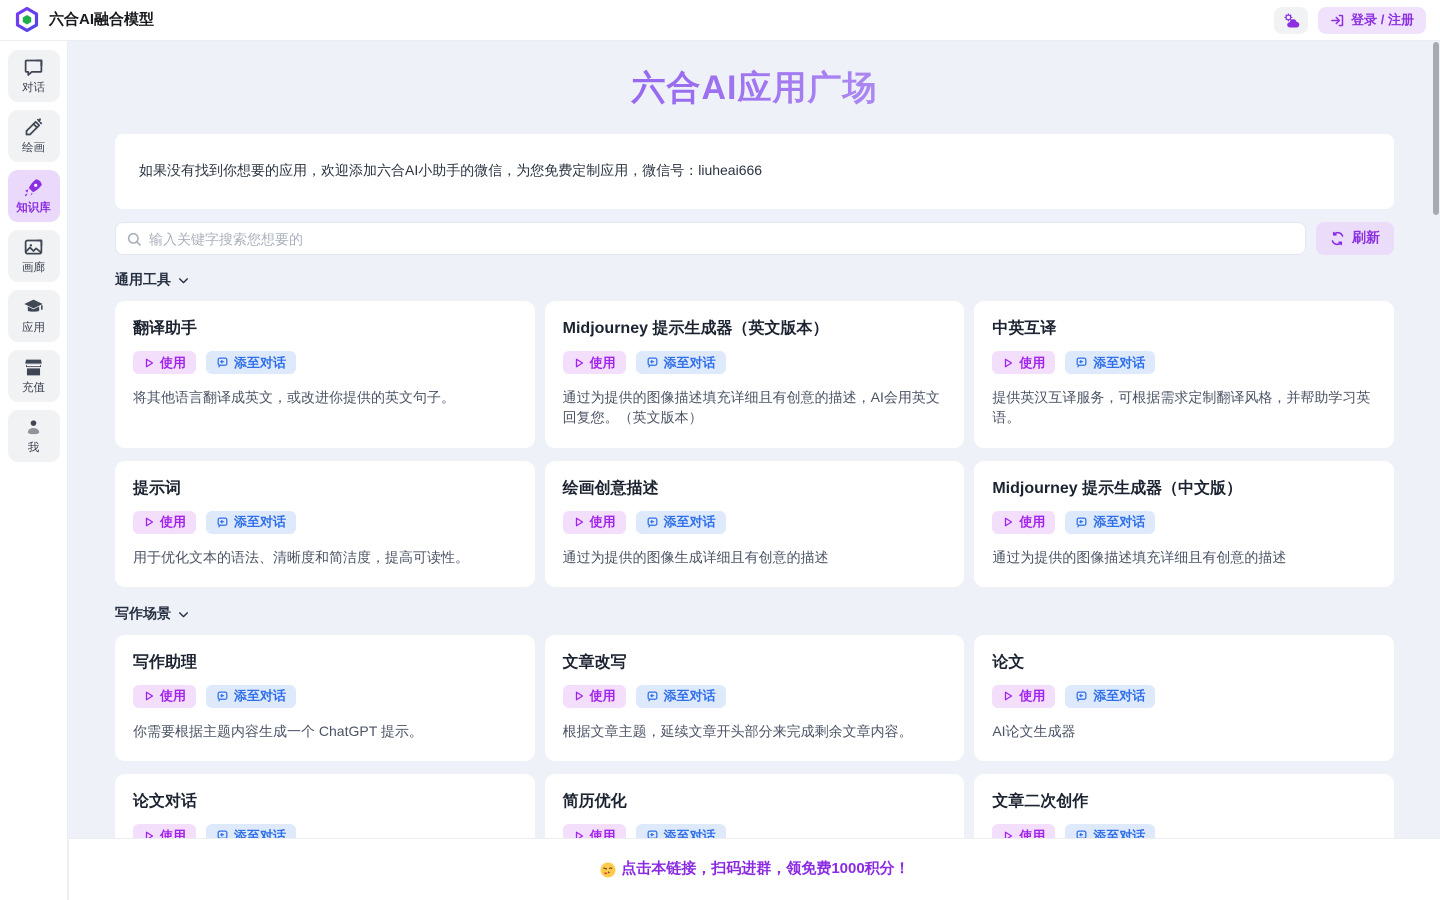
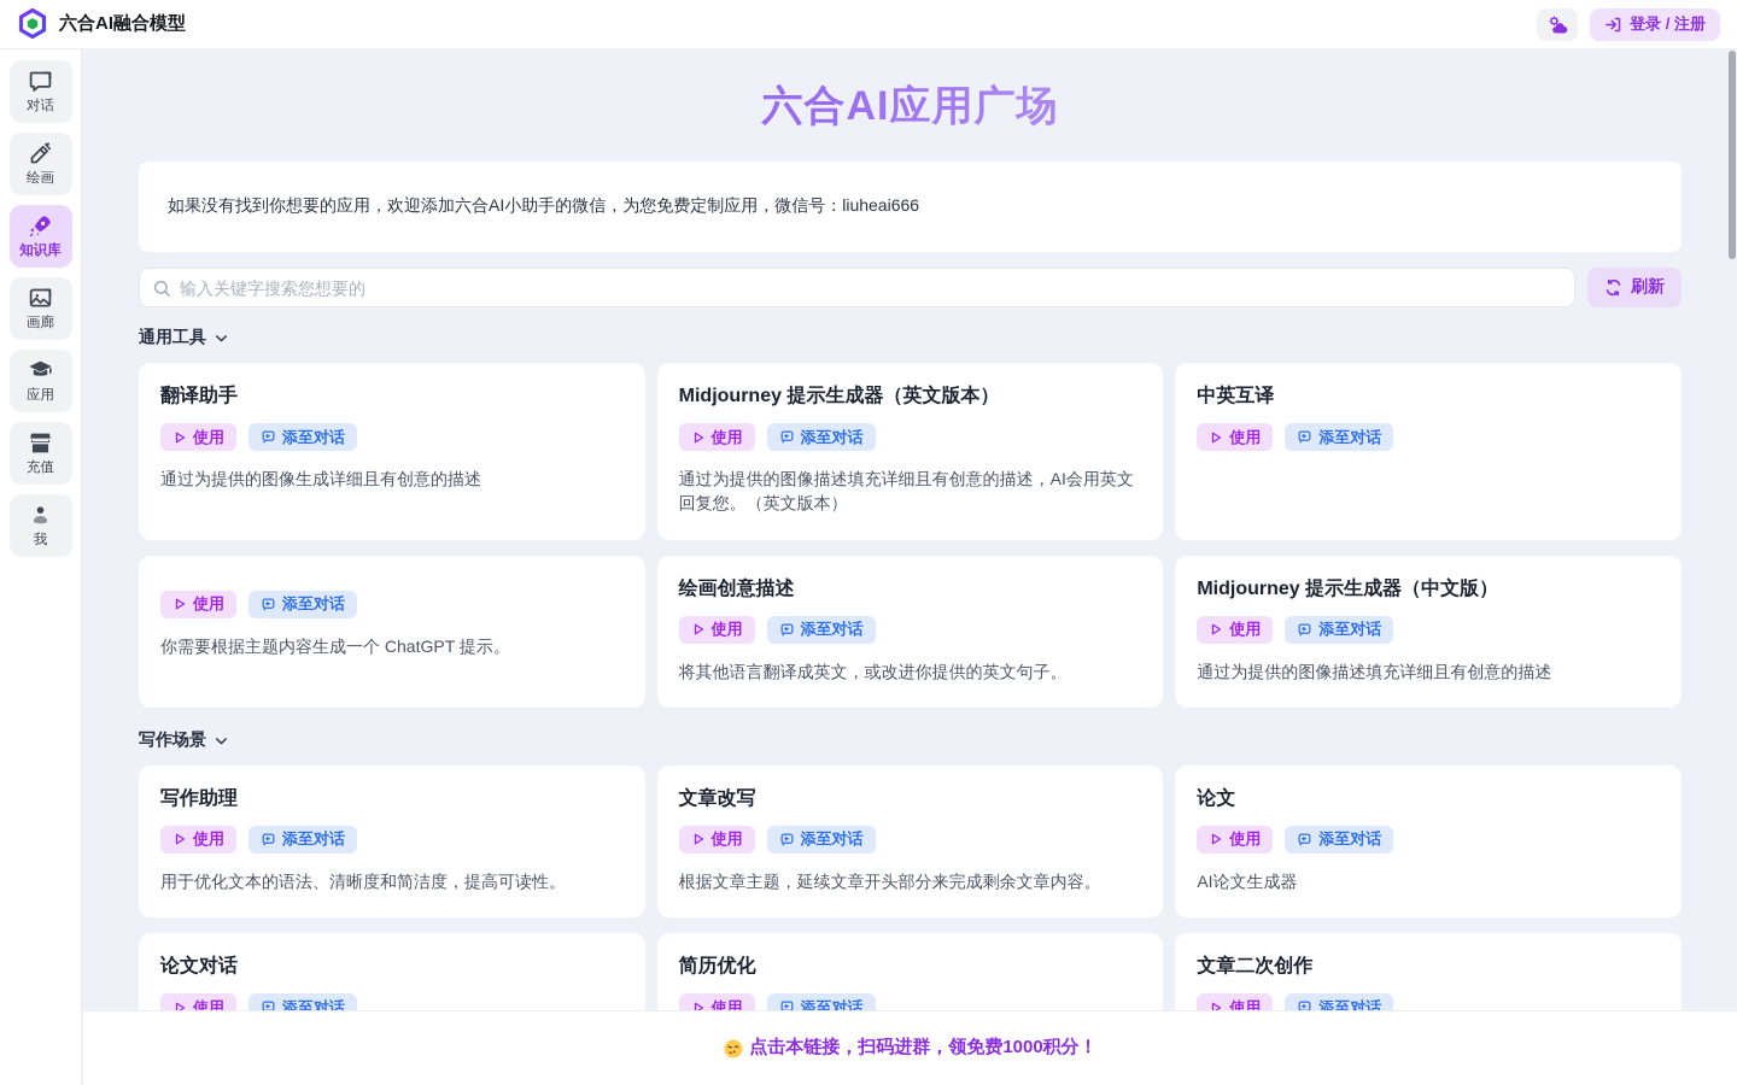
  六合AI融合模型
  登录 / 注册
  对话
  绘画
  知识库
  画廊
  应用
  充值
  我
  六合AI应用广场
  如果没有找到你想要的应用，欢迎添加六合AI小助手的微信，为您免费定制应用，微信号：liuheai666
  输入关键字搜索您想要的
  刷新
  通用工具
  翻译助手
  使用
  添至对话
- 将其他语言翻译成英文，或改进你提供的英文句子。
+ 通过为提供的图像生成详细且有创意的描述
  Midjourney 提示生成器（英文版本）
  使用
  添至对话
  通过为提供的图像描述填充详细且有创意的描述，AI会用英文回复您。（英文版本）
  中英互译
  使用
  添至对话
- 提供英汉互译服务，可根据需求定制翻译风格，并帮助学习英语。
- 提示词
  使用
  添至对话
- 用于优化文本的语法、清晰度和简洁度，提高可读性。
+ 你需要根据主题内容生成一个 ChatGPT 提示。
  绘画创意描述
  使用
  添至对话
- 通过为提供的图像生成详细且有创意的描述
+ 将其他语言翻译成英文，或改进你提供的英文句子。
  Midjourney 提示生成器（中文版）
  使用
  添至对话
  通过为提供的图像描述填充详细且有创意的描述
  写作场景
  写作助理
  使用
  添至对话
- 你需要根据主题内容生成一个 ChatGPT 提示。
+ 用于优化文本的语法、清晰度和简洁度，提高可读性。
  文章改写
  使用
  添至对话
  根据文章主题，延续文章开头部分来完成剩余文章内容。
  论文
  使用
  添至对话
  AI论文生成器
  论文对话
  使用
  添至对话
  简历优化
  使用
  添至对话
  文章二次创作
  使用
  添至对话
  点击本链接，扫码进群，领免费1000积分！
